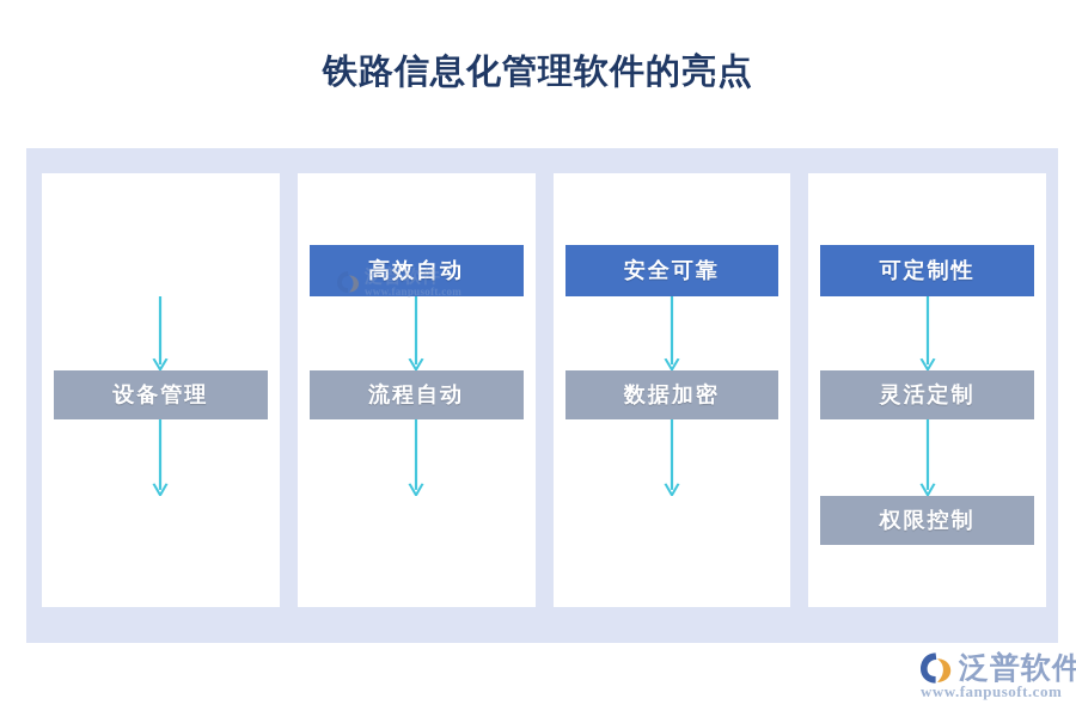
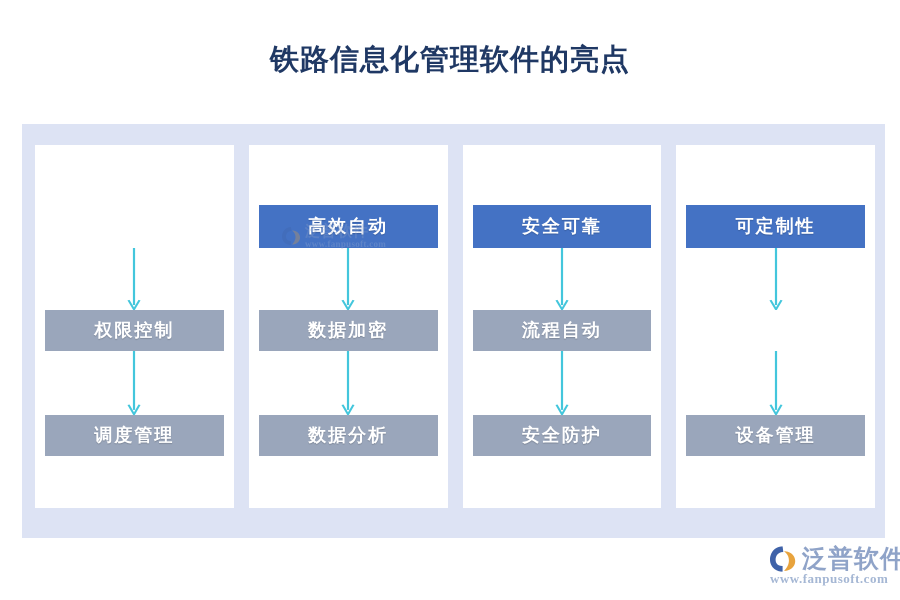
  铁路信息化管理软件的亮点
- 设备管理
+ 权限控制
+ 调度管理
  高效自动
- 流程自动
+ 数据加密
+ 数据分析
  安全可靠
- 数据加密
+ 流程自动
+ 安全防护
  可定制性
- 灵活定制
- 权限控制
+ 设备管理
  泛普软件
  www.fanpusoft.com
  泛普软件
  www.fanpusoft.com
